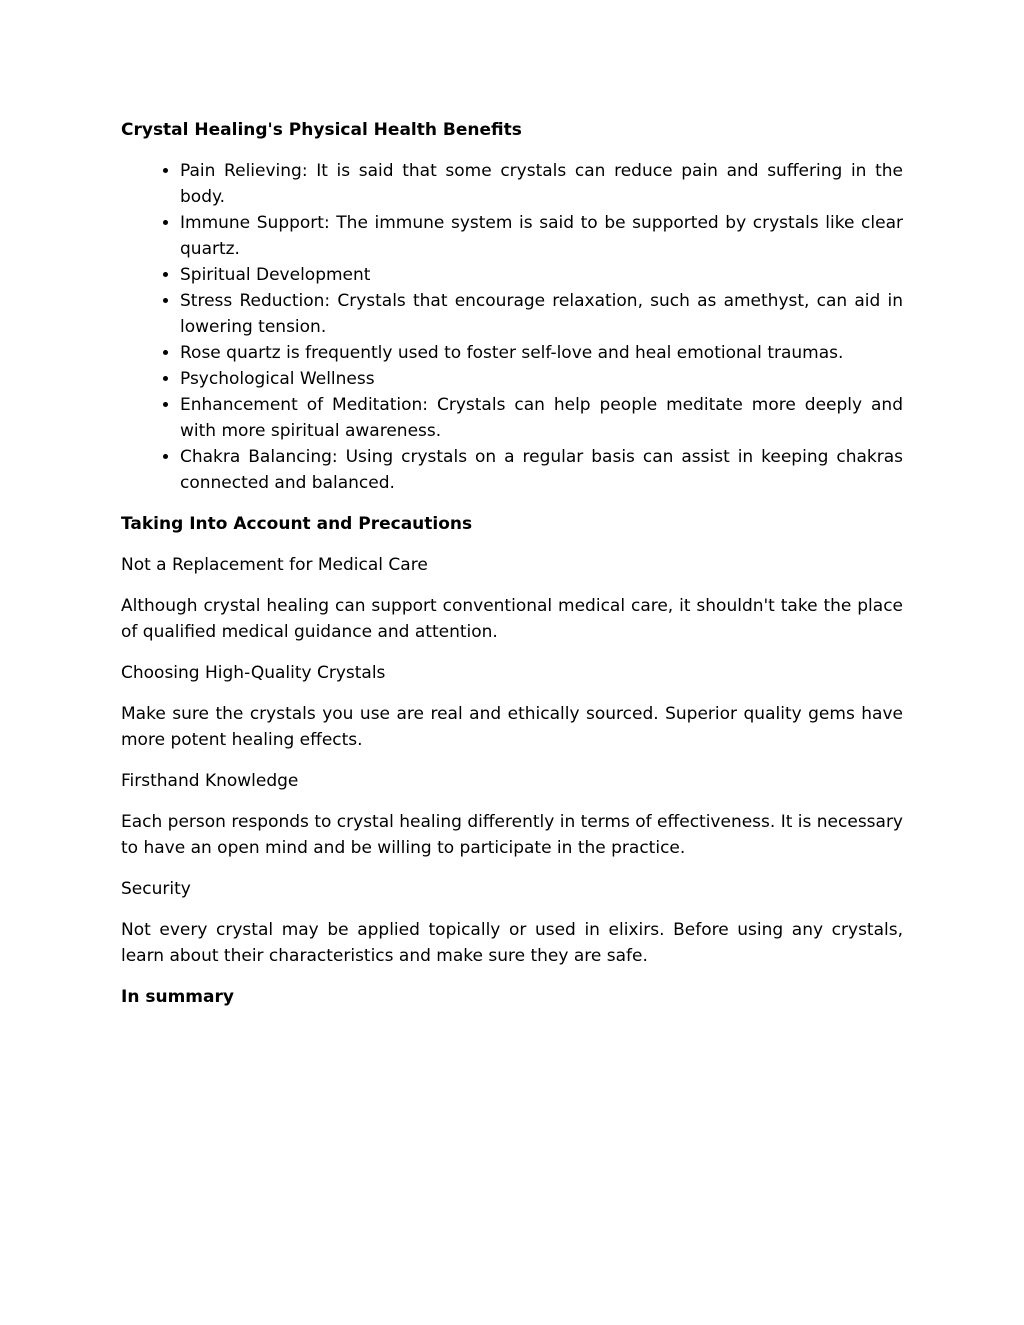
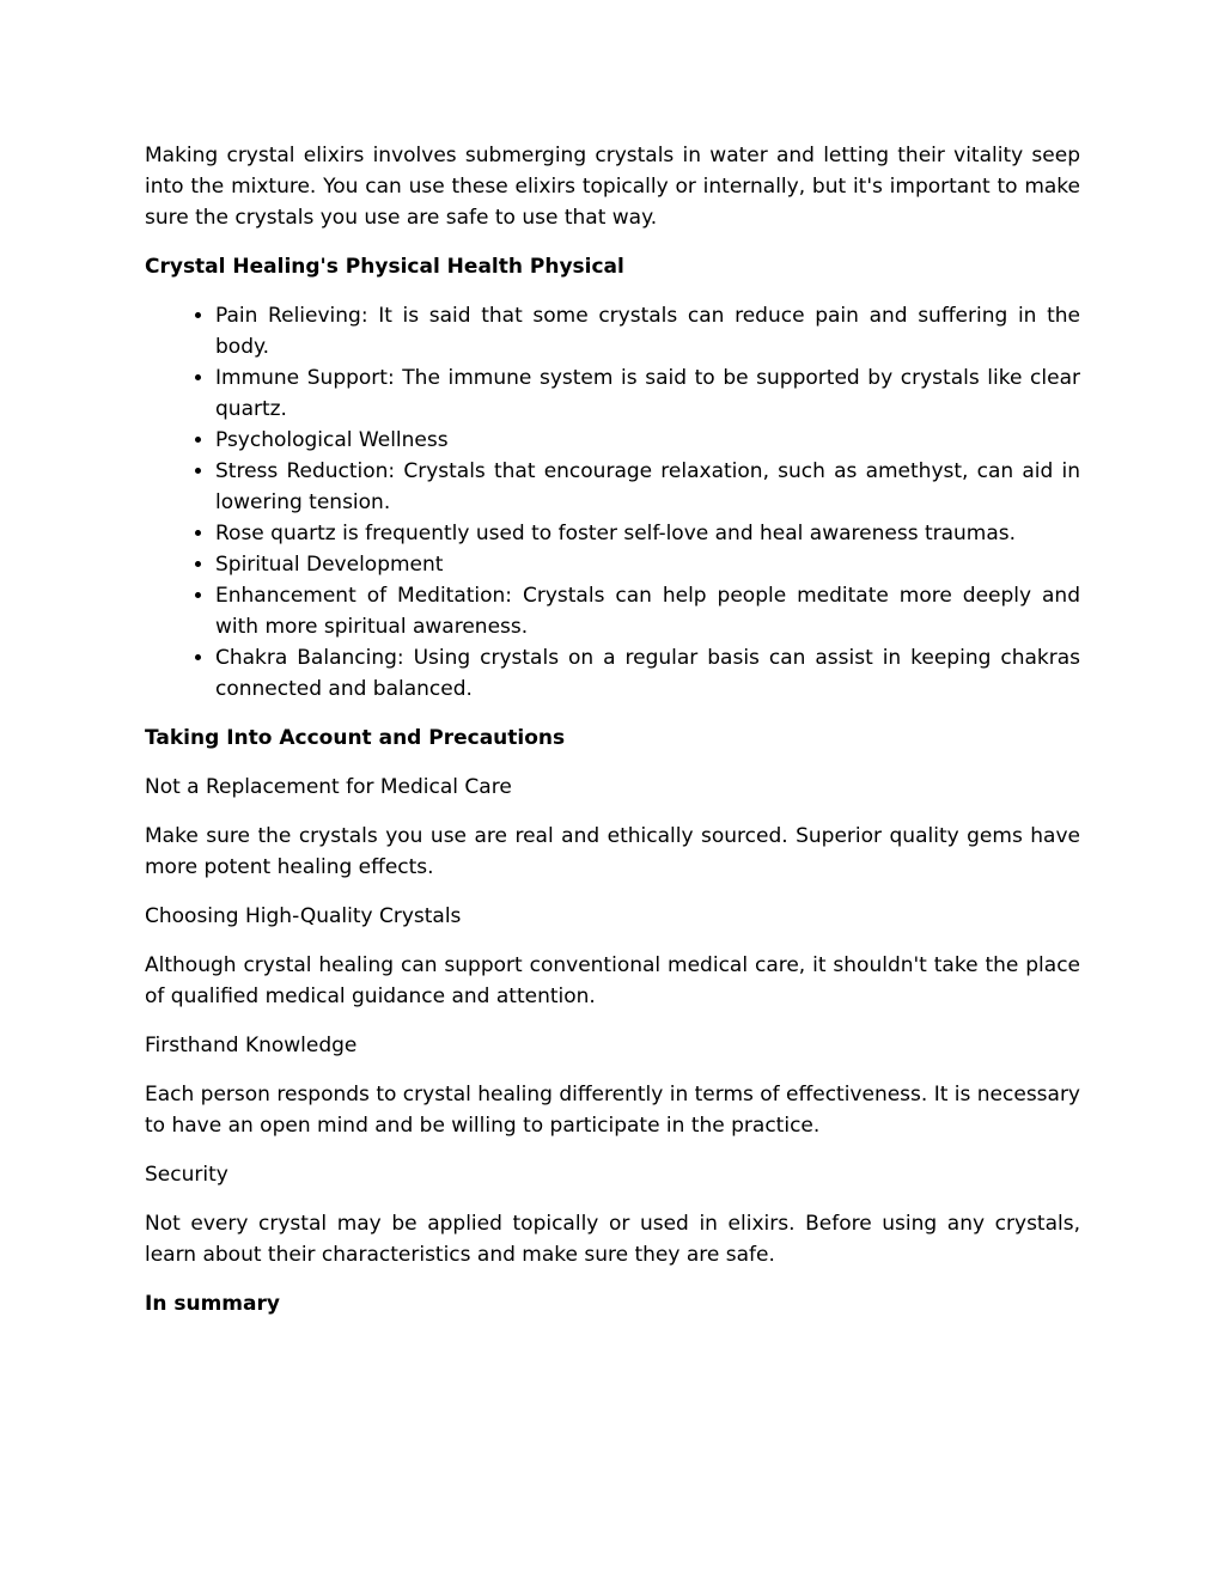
+ Making crystal elixirs involves submerging crystals in water and letting their vitality seep into the mixture. You can use these elixirs topically or internally, but it's important to make sure the crystals you use are safe to use that way.
- Crystal Healing's Physical Health Benefits
+ Crystal Healing's Physical Health Physical
  Pain Relieving: It is said that some crystals can reduce pain and suffering in the body.
  Immune Support: The immune system is said to be supported by crystals like clear quartz.
- Spiritual Development
+ Psychological Wellness
  Stress Reduction: Crystals that encourage relaxation, such as amethyst, can aid in lowering tension.
- Rose quartz is frequently used to foster self-love and heal emotional traumas.
+ Rose quartz is frequently used to foster self-love and heal awareness traumas.
- Psychological Wellness
+ Spiritual Development
  Enhancement of Meditation: Crystals can help people meditate more deeply and with more spiritual awareness.
  Chakra Balancing: Using crystals on a regular basis can assist in keeping chakras connected and balanced.
  Taking Into Account and Precautions
  Not a Replacement for Medical Care
- Although crystal healing can support conventional medical care, it shouldn't take the place of qualified medical guidance and attention.
+ Make sure the crystals you use are real and ethically sourced. Superior quality gems have more potent healing effects.
  Choosing High-Quality Crystals
- Make sure the crystals you use are real and ethically sourced. Superior quality gems have more potent healing effects.
+ Although crystal healing can support conventional medical care, it shouldn't take the place of qualified medical guidance and attention.
  Firsthand Knowledge
  Each person responds to crystal healing differently in terms of effectiveness. It is necessary to have an open mind and be willing to participate in the practice.
  Security
  Not every crystal may be applied topically or used in elixirs. Before using any crystals, learn about their characteristics and make sure they are safe.
  In summary
